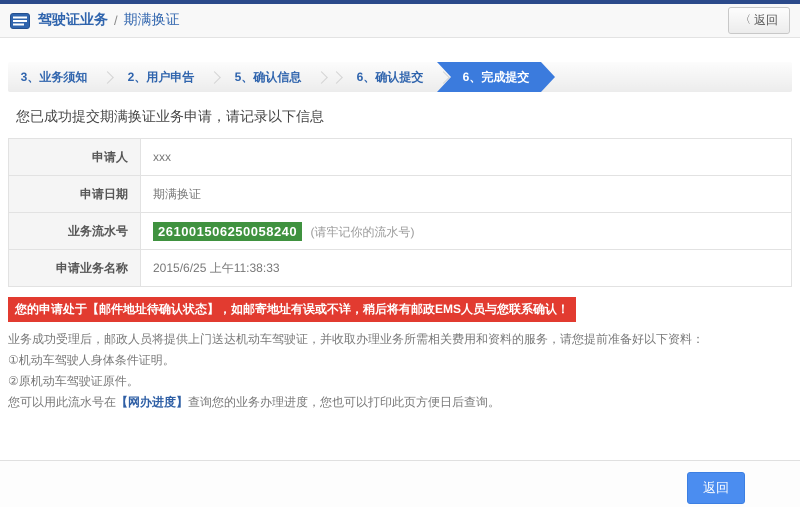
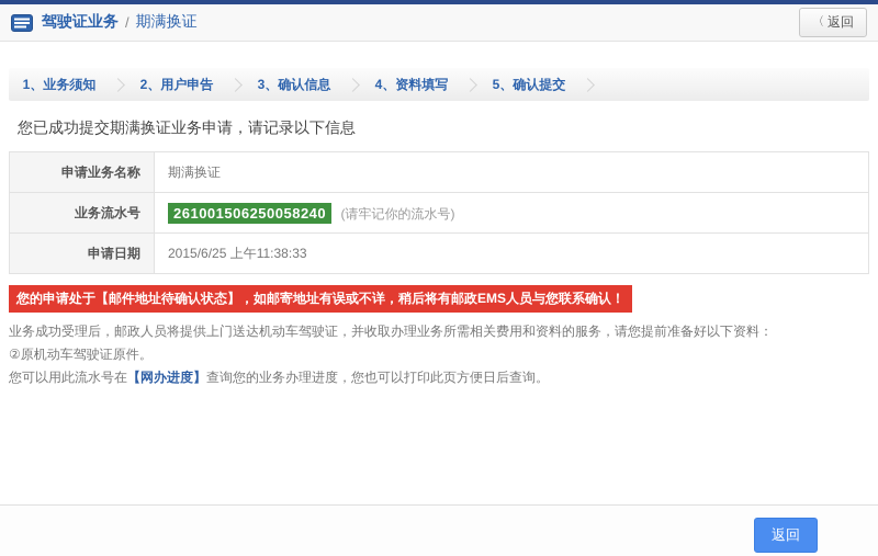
  驾驶证业务
  /
  期满换证
  〈
  返回
- 3、业务须知
+ 1、业务须知
  2、用户申告
- 5、确认信息
+ 3、确认信息
+ 4、资料填写
- 6、确认提交
+ 5、确认提交
- 6、完成提交
  您已成功提交期满换证业务申请，请记录以下信息
- 申请人	xxx
- 申请日期	期满换证
+ 申请业务名称	期满换证
  业务流水号	261001506250058240 (请牢记你的流水号)
- 申请业务名称	2015/6/25 上午11:38:33
+ 申请日期	2015/6/25 上午11:38:33
  您的申请处于【邮件地址待确认状态】，如邮寄地址有误或不详，稍后将有邮政EMS人员与您联系确认！
  业务成功受理后，邮政人员将提供上门送达机动车驾驶证，并收取办理业务所需相关费用和资料的服务，请您提前准备好以下资料：
- ①机动车驾驶人身体条件证明。
  ②原机动车驾驶证原件。
  您可以用此流水号在【网办进度】查询您的业务办理进度，您也可以打印此页方便日后查询。
  返回
